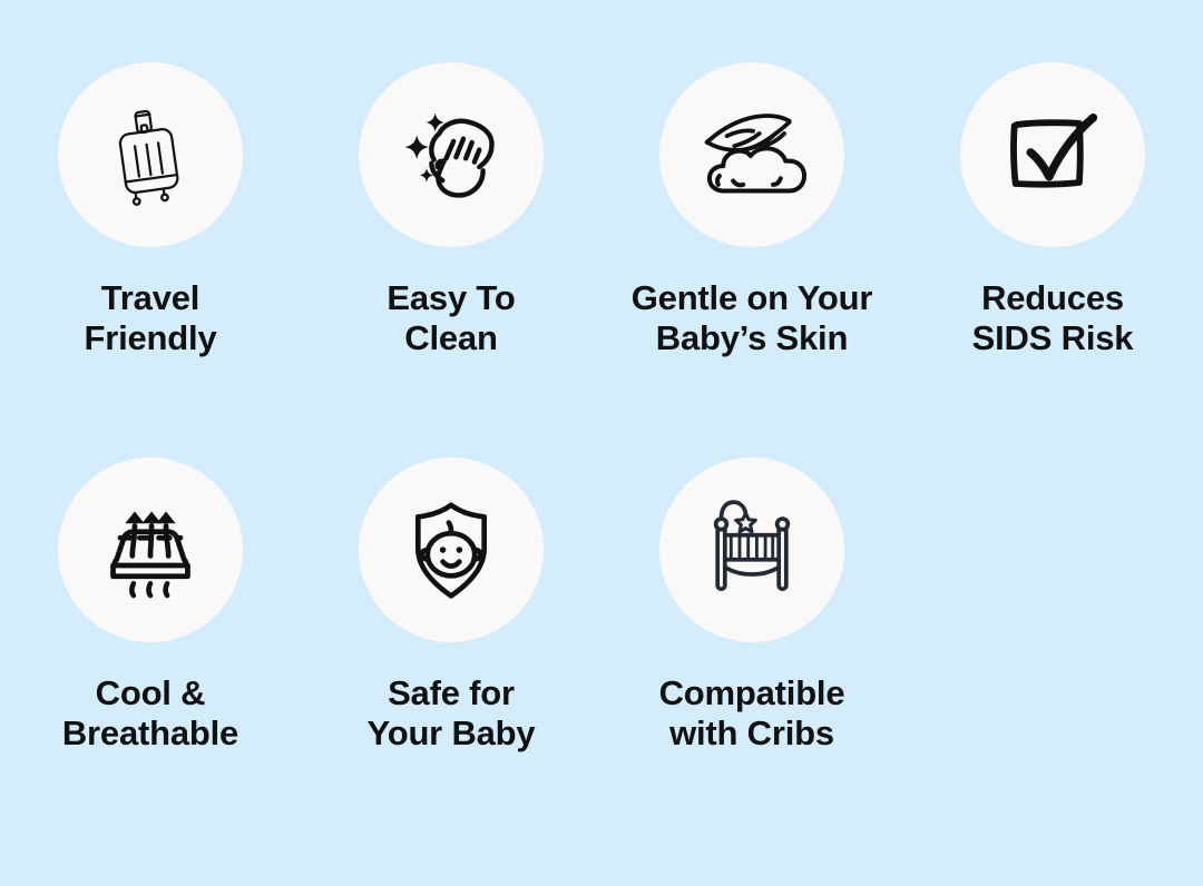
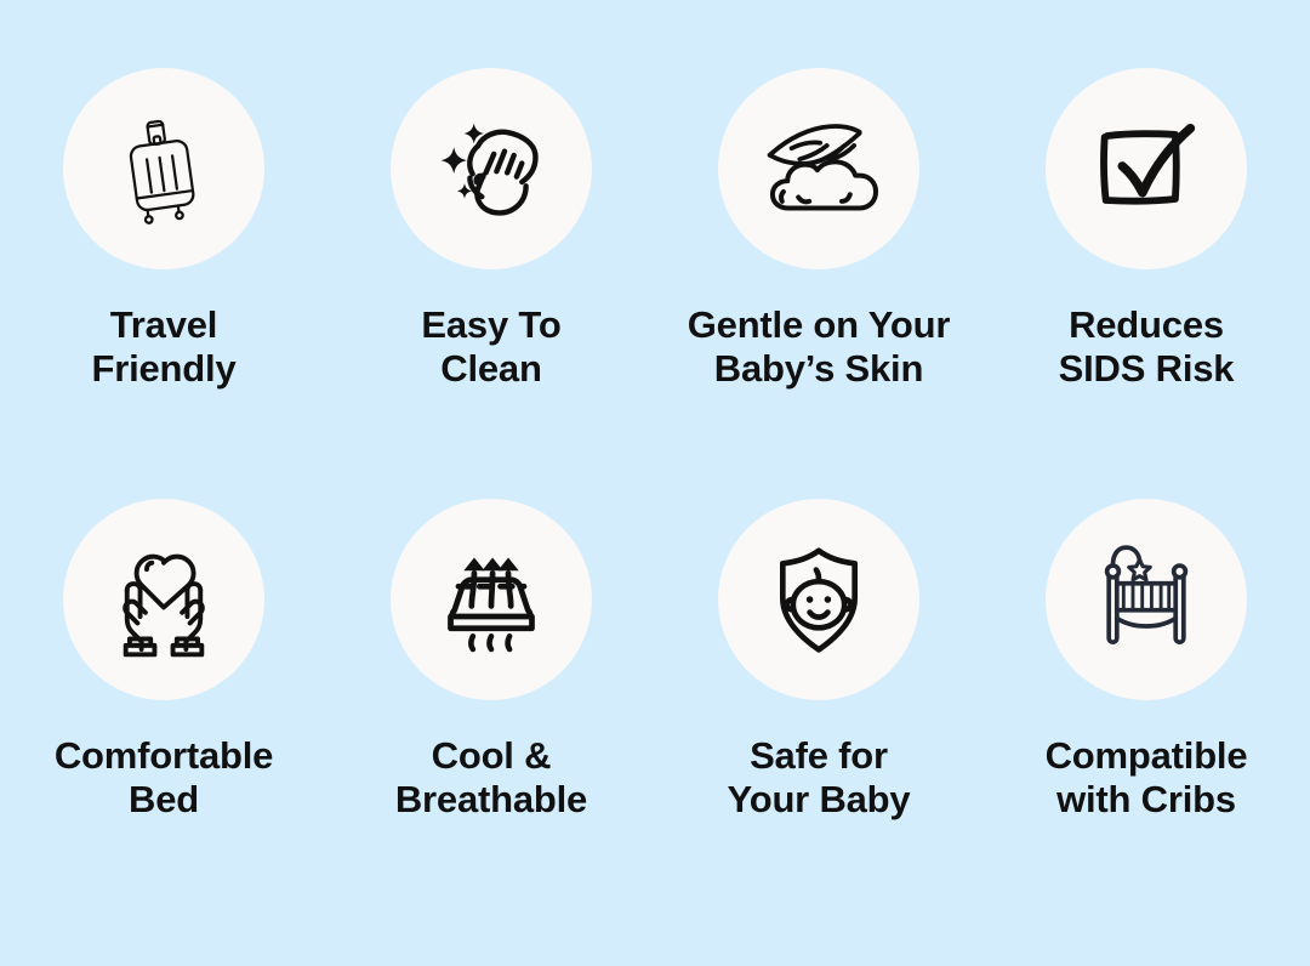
  Travel
  Friendly
  Easy To
  Clean
  Gentle on Your
  Baby’s Skin
  Reduces
  SIDS Risk
+ Comfortable
+ Bed
  Cool &
  Breathable
  Safe for
  Your Baby
  Compatible
  with Cribs
